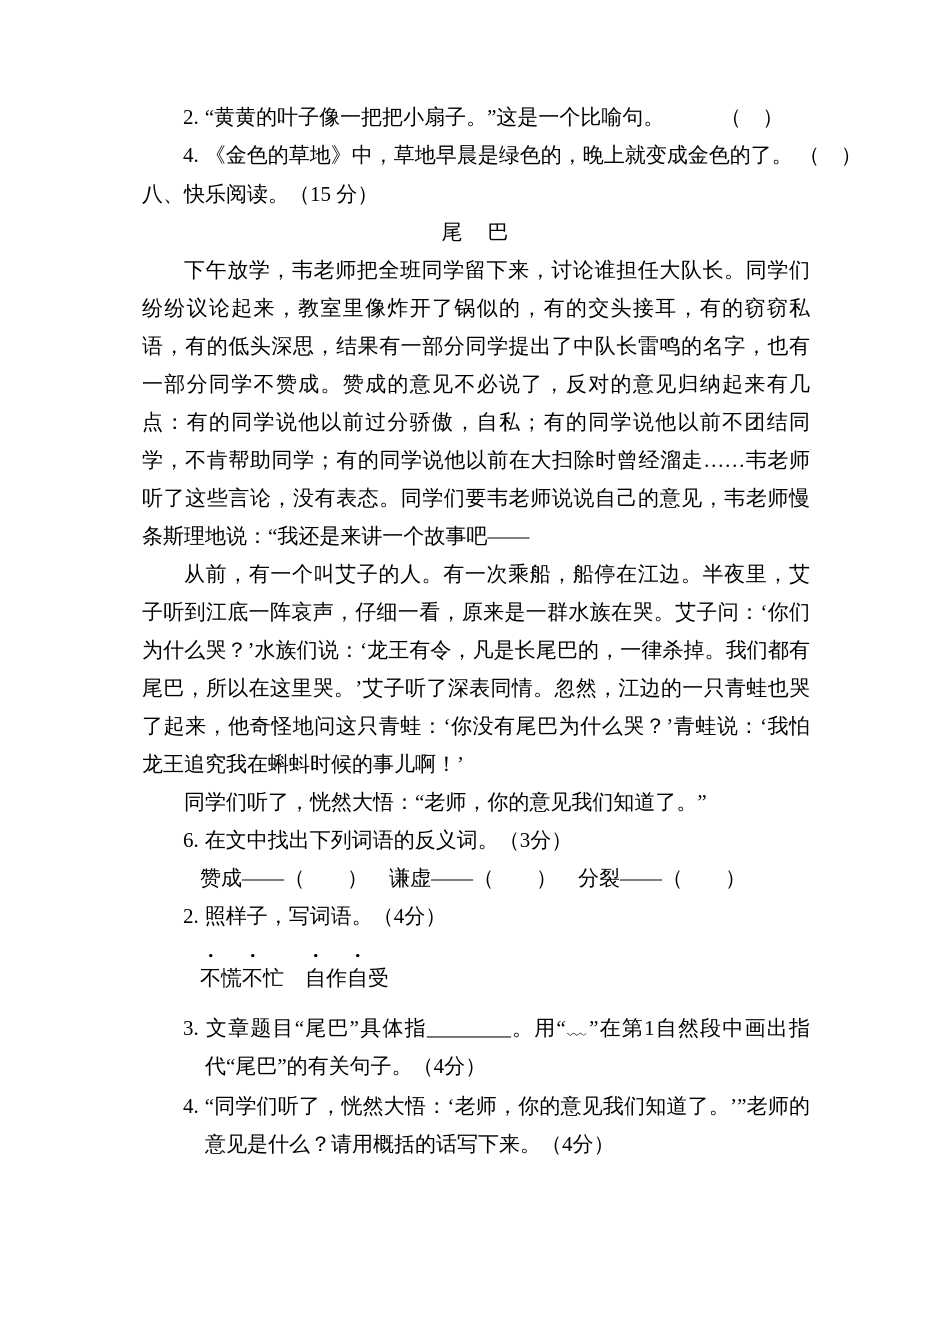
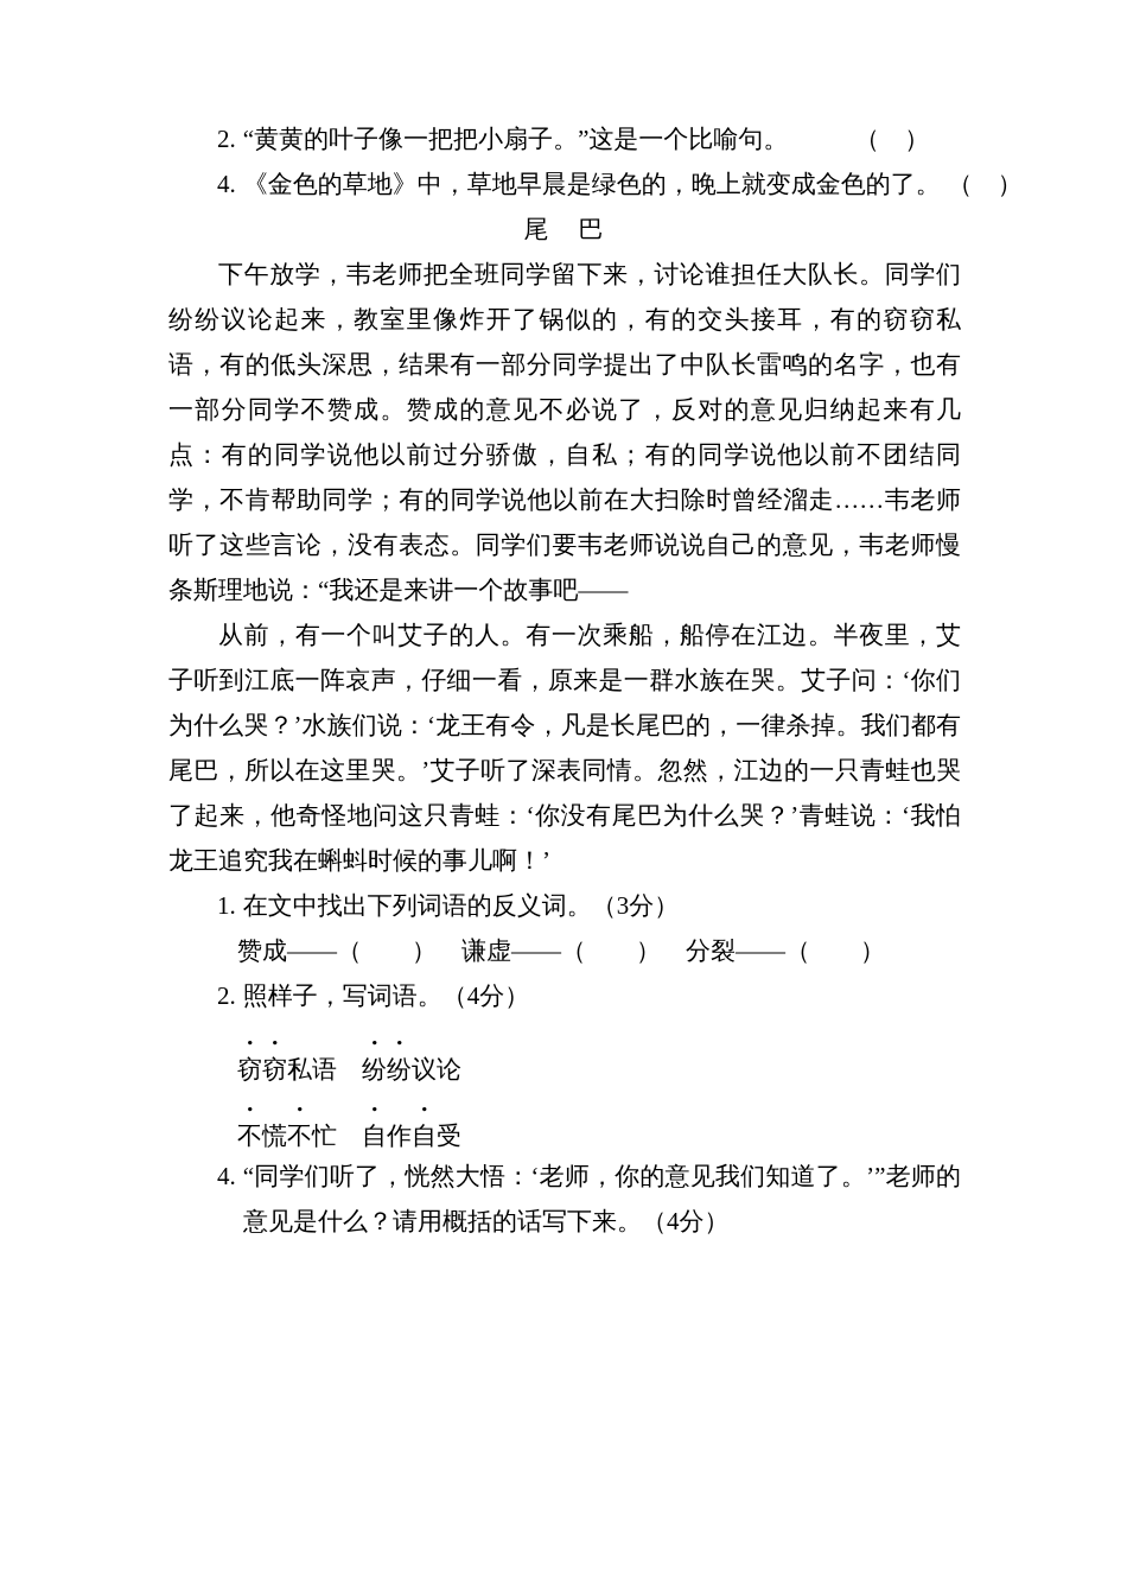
  2. “黄黄的叶子像一把把小扇子。”这是一个比喻句。 （ ）
  4. 《金色的草地》中，草地早晨是绿色的，晚上就变成金色的了。 （ ）
- 八、快乐阅读。（15 分）
  尾 巴
  下午放学，韦老师把全班同学留下来，讨论谁担任大队长。同学们纷纷议论起来，教室里像炸开了锅似的，有的交头接耳，有的窃窃私语，有的低头深思，结果有一部分同学提出了中队长雷鸣的名字，也有一部分同学不赞成。赞成的意见不必说了，反对的意见归纳起来有几点：有的同学说他以前过分骄傲，自私；有的同学说他以前不团结同学，不肯帮助同学；有的同学说他以前在大扫除时曾经溜走……韦老师听了这些言论，没有表态。同学们要韦老师说说自己的意见，韦老师慢条斯理地说：“我还是来讲一个故事吧——
  从前，有一个叫艾子的人。有一次乘船，船停在江边。半夜里，艾子听到江底一阵哀声，仔细一看，原来是一群水族在哭。艾子问：‘你们为什么哭？’水族们说：‘龙王有令，凡是长尾巴的，一律杀掉。我们都有尾巴，所以在这里哭。’艾子听了深表同情。忽然，江边的一只青蛙也哭了起来，他奇怪地问这只青蛙：‘你没有尾巴为什么哭？’青蛙说：‘我怕龙王追究我在蝌蚪时候的事儿啊！’
- 同学们听了，恍然大悟：“老师，你的意见我们知道了。”
- 6. 在文中找出下列词语的反义词。（3分）
+ 1. 在文中找出下列词语的反义词。（3分）
  赞成——（ ） 谦虚——（ ） 分裂——（ ）
  2. 照样子，写词语。（4分）
+ ・・ ・・
+ 窃窃私语 纷纷议论
  ・ ・ ・ ・
  不慌不忙 自作自受
- 3. 文章题目“尾巴”具体指________。用“﹏”在第1自然段中画出指代“尾巴”的有关句子。（4分）
  4. “同学们听了，恍然大悟：‘老师，你的意见我们知道了。’”老师的意见是什么？请用概括的话写下来。（4分）
